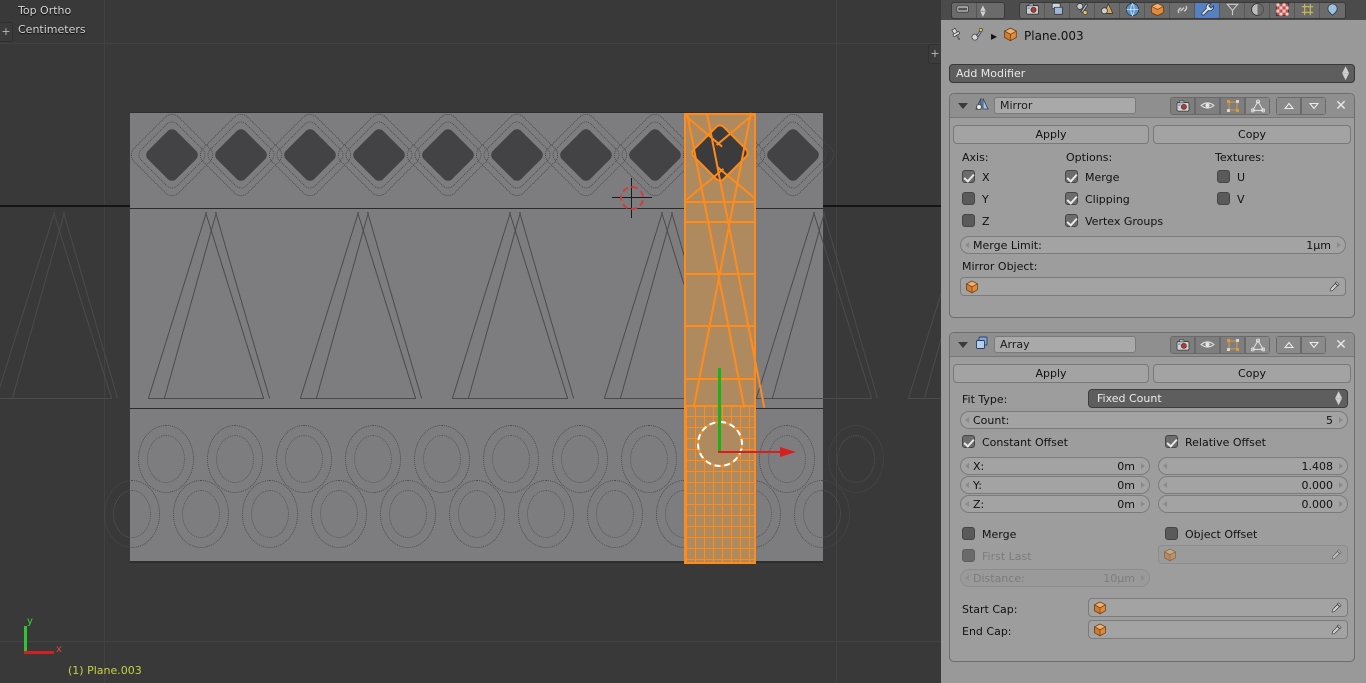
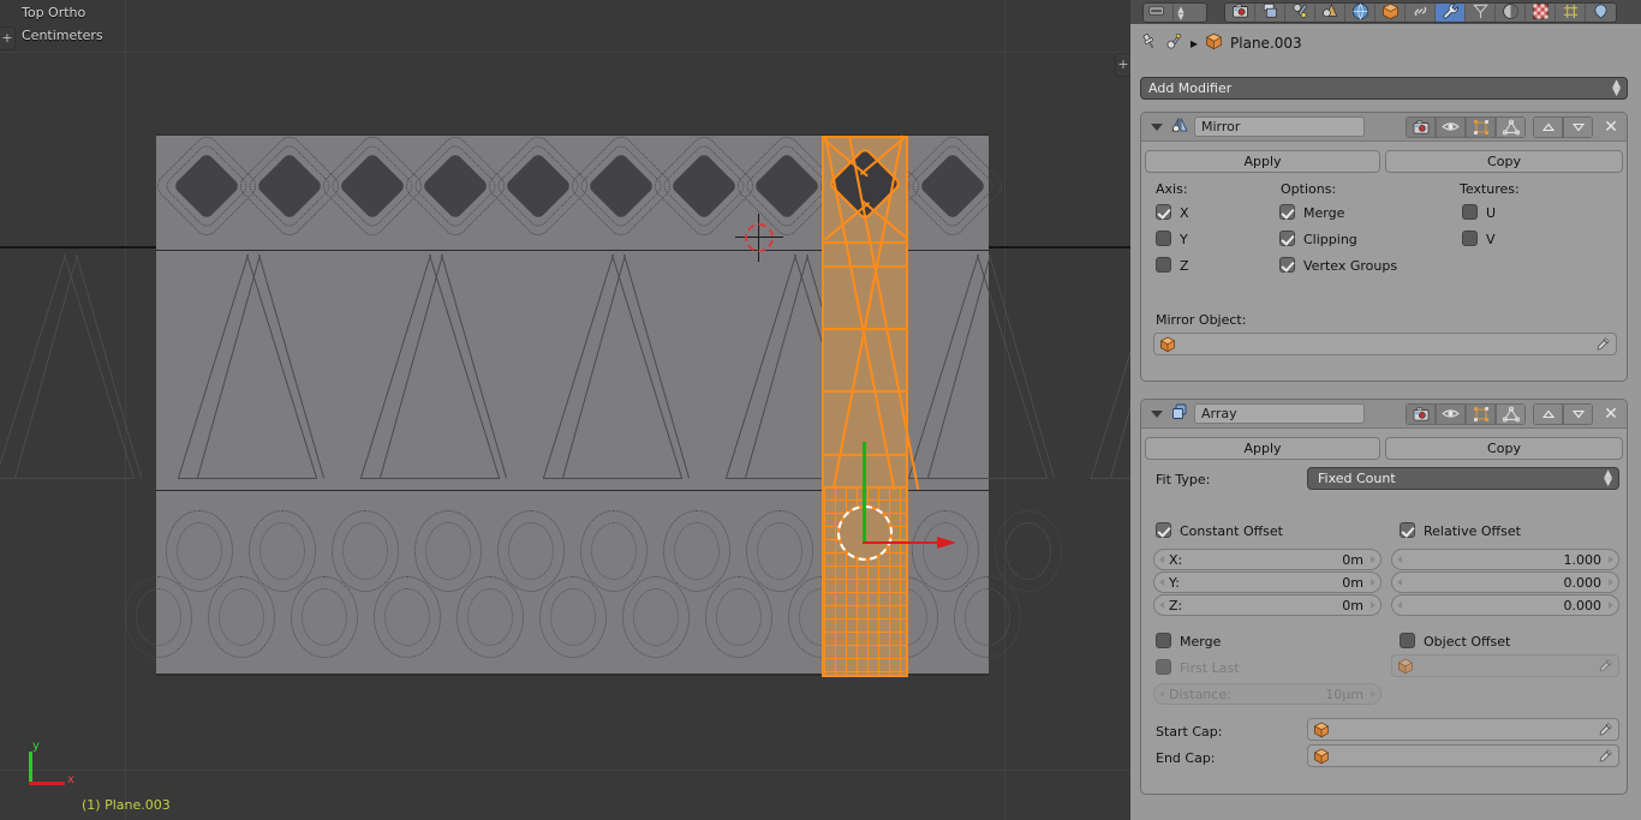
  Top Ortho
  Centimeters
  +
  +
  y
  x
  (1) Plane.003
  ▲
  ▼
  ▸
  Plane.003
  Add Modifier
  ▲
  ▼
  Mirror
  ✕
  Apply
  Copy
  Axis:
  Options:
  Textures:
  X
  Y
  Z
  Merge
  Clipping
  Vertex Groups
  U
  V
- Merge Limit:
- 1µm
  Mirror Object:
  Array
  ✕
  Apply
  Copy
  Fit Type:
  Fixed Count
  ▲
  ▼
- Count:
- 5
  Constant Offset
  X:
  0m
  Y:
  0m
  Z:
  0m
  Relative Offset
- 1.408
+ 1.000
  0.000
  0.000
  Merge
  First Last
  Distance:
  10µm
  Object Offset
  Start Cap:
  End Cap:
